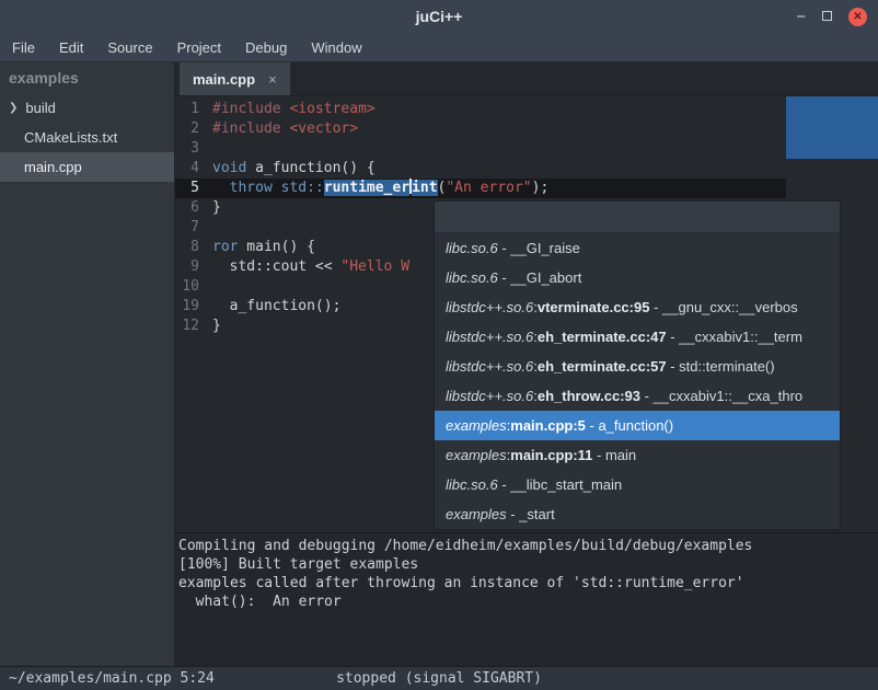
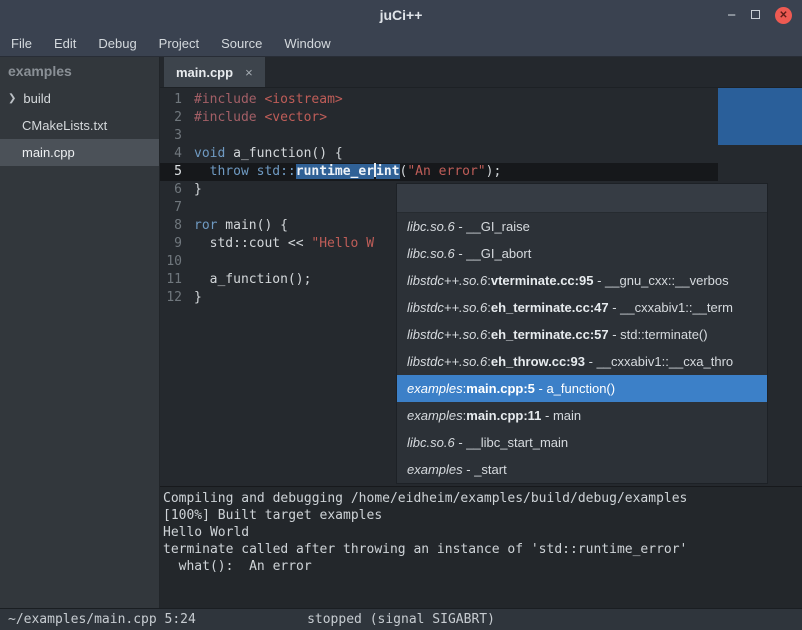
  juCi++
  −
  ✕
  File
  Edit
- Source
+ Debug
  Project
- Debug
+ Source
  Window
  examples
  ❯
  build
  CMakeLists.txt
  main.cpp
  main.cpp
  ×
  1
  #include <iostream>
  2
  #include <vector>
  3
  4
  void a_function() {
  5
  throw std::runtime_er int("An error");
  6
  }
  7
  8
  ror main() {
  9
  std::cout << "Hello W
  10
- 19
+ 11
  a_function();
  12
  }
  libc.so.6
  - __GI_raise
  libc.so.6
  - __GI_abort
  libstdc++.so.6
  :
  vterminate.cc:95
  - __gnu_cxx::__verbos
  libstdc++.so.6
  :
  eh_terminate.cc:47
  - __cxxabiv1::__term
  libstdc++.so.6
  :
  eh_terminate.cc:57
  - std::terminate()
  libstdc++.so.6
  :
  eh_throw.cc:93
  - __cxxabiv1::__cxa_thro
  examples
  :
  main.cpp:5
  - a_function()
  examples
  :
  main.cpp:11
  - main
  libc.so.6
  - __libc_start_main
  examples
  - _start
  Compiling and debugging /home/eidheim/examples/build/debug/examples
  [100%] Built target examples
+ Hello World
- examples called after throwing an instance of 'std::runtime_error'
+ terminate called after throwing an instance of 'std::runtime_error'
  what(): An error
  ~/examples/main.cpp 5:24
  stopped (signal SIGABRT)
